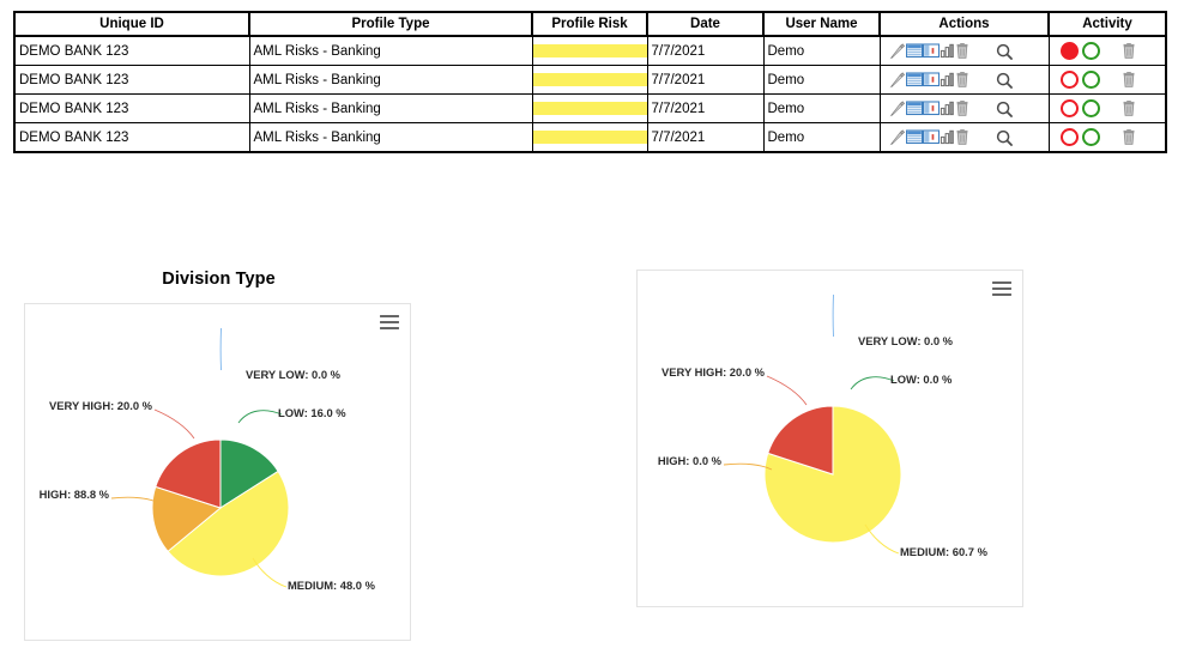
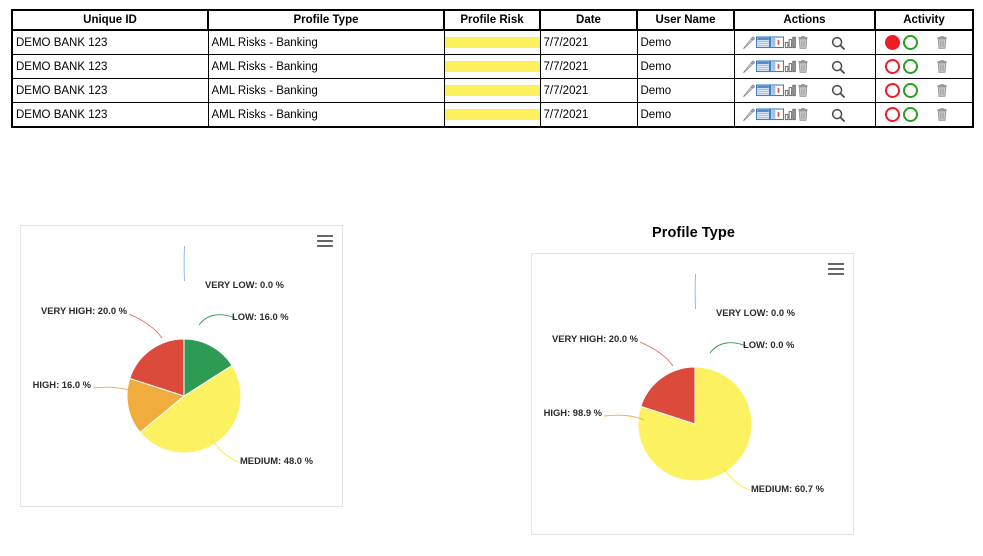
  Unique ID	Profile Type	Profile Risk	Date	User Name	Actions	Activity
  DEMO BANK 123	AML Risks - Banking		7/7/2021	Demo
  DEMO BANK 123	AML Risks - Banking		7/7/2021	Demo
  DEMO BANK 123	AML Risks - Banking		7/7/2021	Demo
  DEMO BANK 123	AML Risks - Banking		7/7/2021	Demo
- Division Type
  VERY LOW: 0.0 %
  LOW: 16.0 %
  MEDIUM: 48.0 %
- HIGH: 88.8 %
+ HIGH: 16.0 %
  VERY HIGH: 20.0 %
+ Profile Type
  VERY LOW: 0.0 %
  LOW: 0.0 %
  MEDIUM: 60.7 %
- HIGH: 0.0 %
+ HIGH: 98.9 %
  VERY HIGH: 20.0 %
